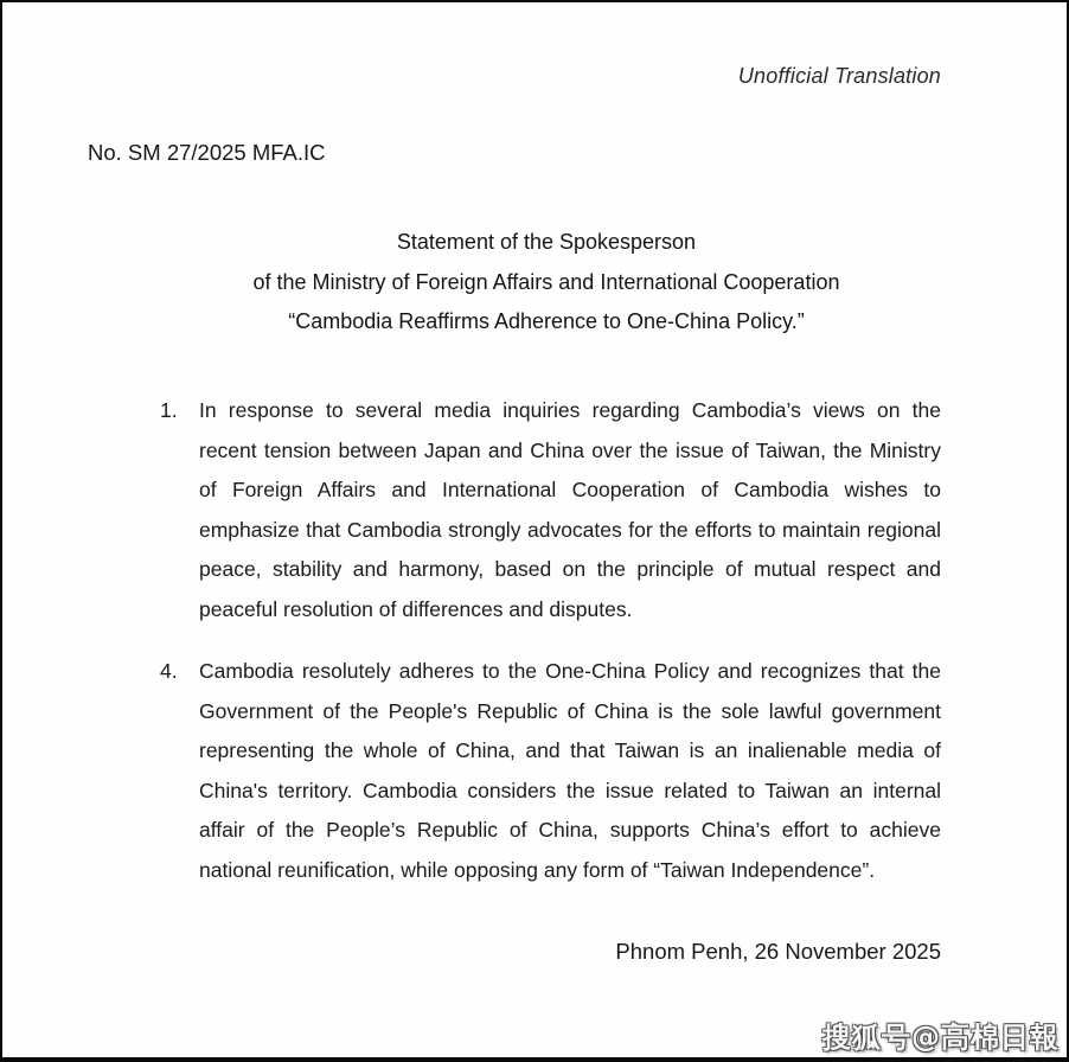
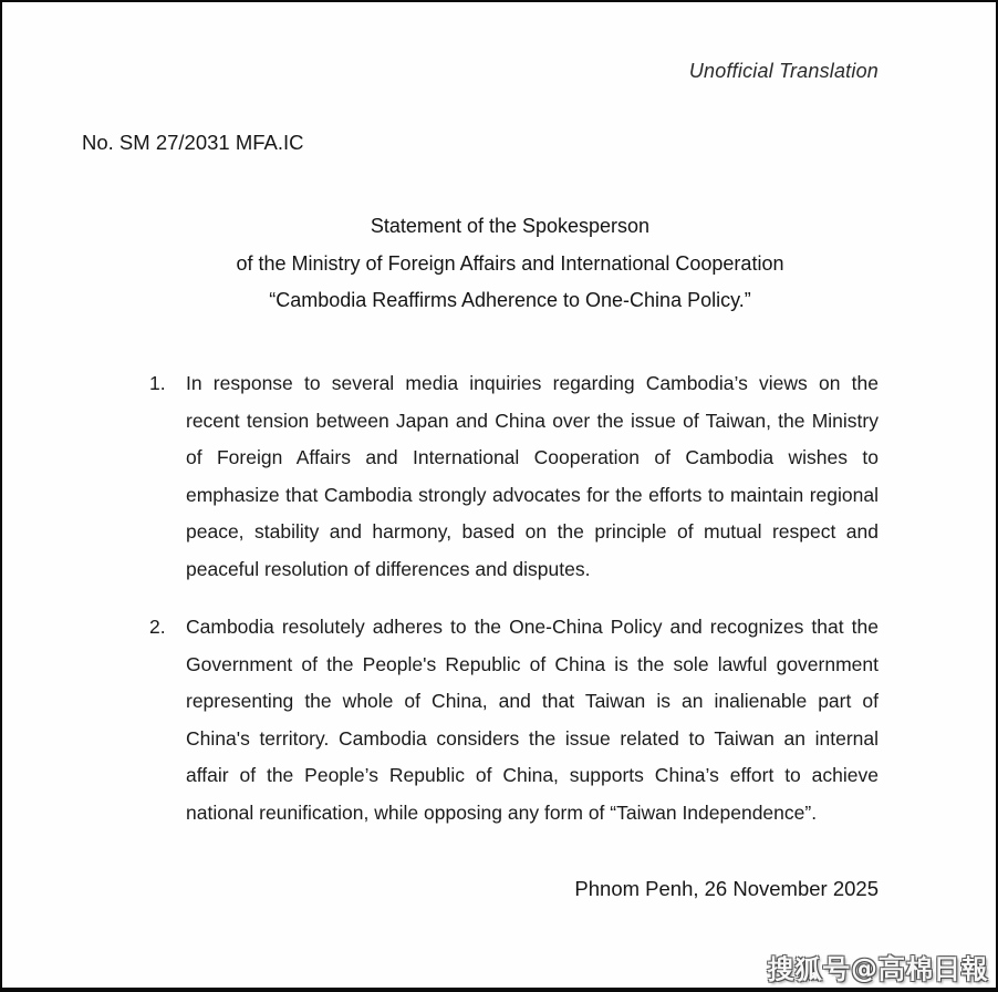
  Unofficial Translation
- No. SM 27/2025 MFA.IC
+ No. SM 27/2031 MFA.IC
  Statement of the Spokesperson
  of the Ministry of Foreign Affairs and International Cooperation
  “Cambodia Reaffirms Adherence to One-China Policy.”
  1.
  In response to several media inquiries regarding Cambodia’s views on the recent tension between Japan and China over the issue of Taiwan, the Ministry of Foreign Affairs and International Cooperation of Cambodia wishes to emphasize that Cambodia strongly advocates for the efforts to maintain regional peace, stability and harmony, based on the principle of mutual respect and peaceful resolution of differences and disputes.
- 4.
+ 2.
- Cambodia resolutely adheres to the One-China Policy and recognizes that the Government of the People's Republic of China is the sole lawful government representing the whole of China, and that Taiwan is an inalienable media of China's territory. Cambodia considers the issue related to Taiwan an internal affair of the People’s Republic of China, supports China’s effort to achieve national reunification, while opposing any form of “Taiwan Independence”.
+ Cambodia resolutely adheres to the One-China Policy and recognizes that the Government of the People's Republic of China is the sole lawful government representing the whole of China, and that Taiwan is an inalienable part of China's territory. Cambodia considers the issue related to Taiwan an internal affair of the People’s Republic of China, supports China’s effort to achieve national reunification, while opposing any form of “Taiwan Independence”.
  Phnom Penh, 26 November 2025
  搜狐号@高棉日報
